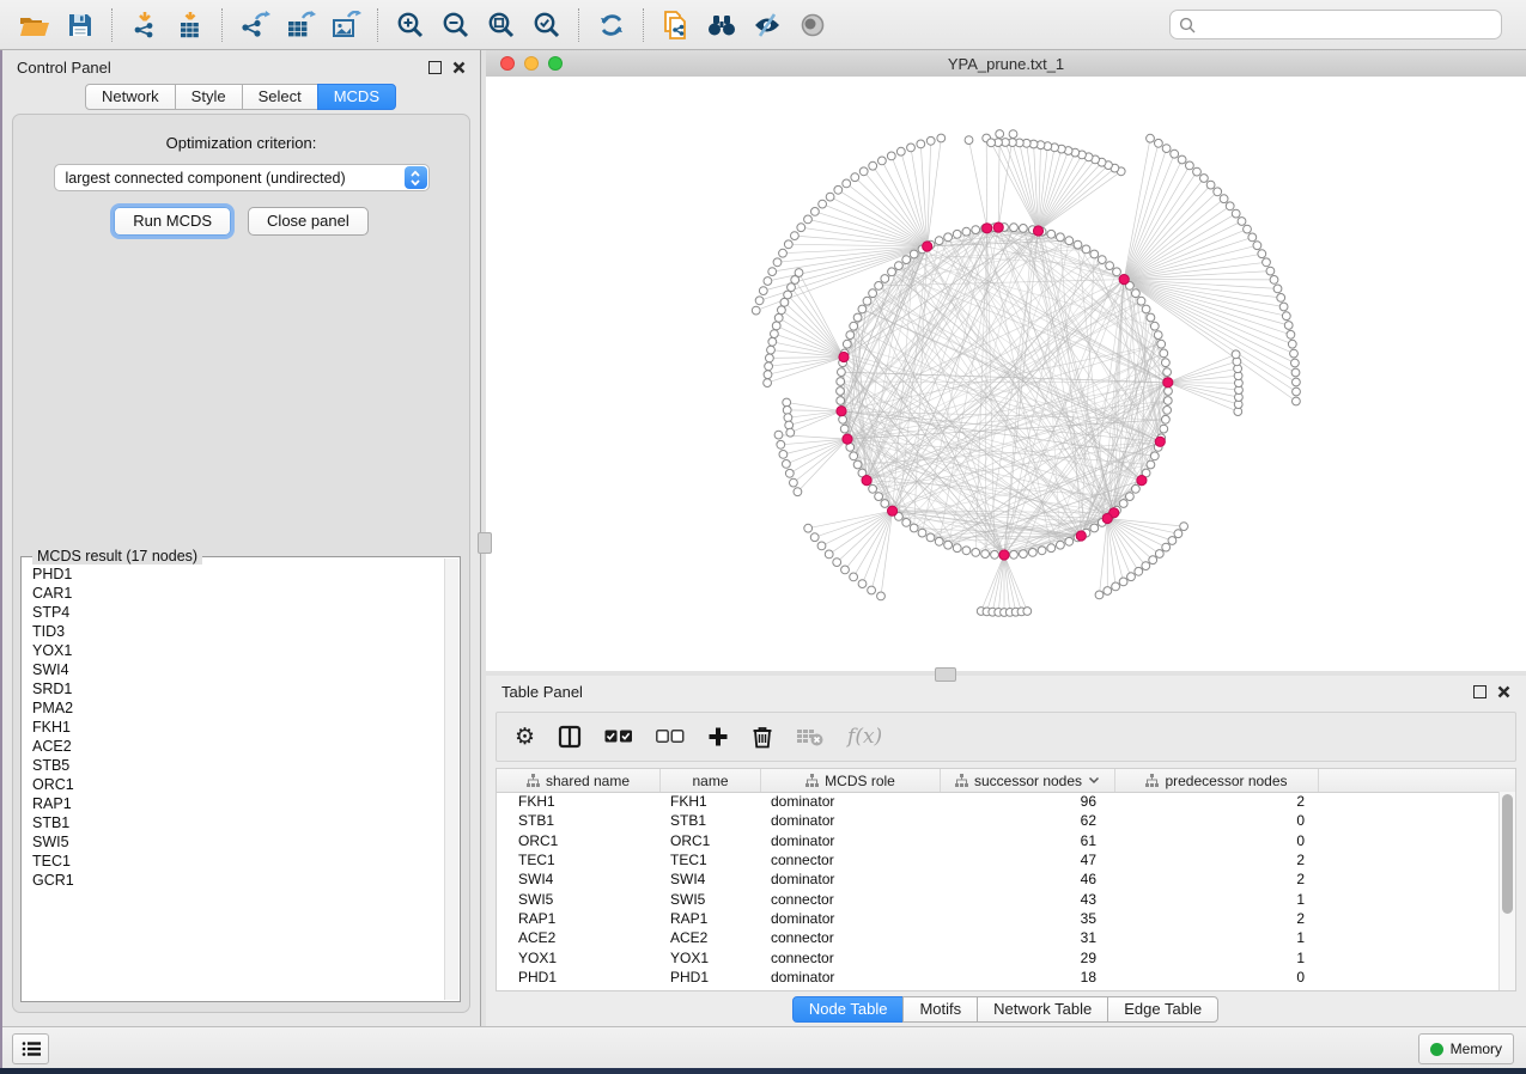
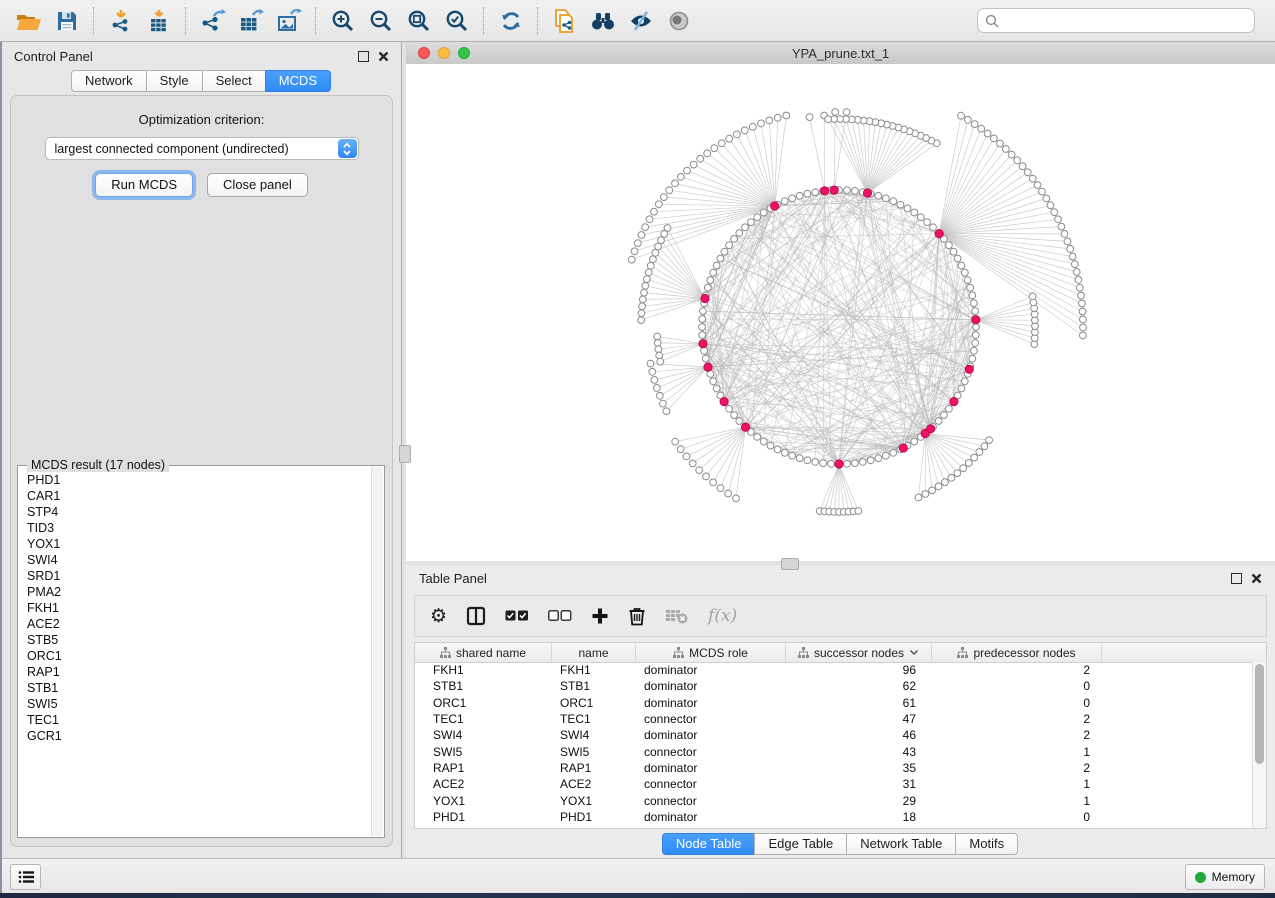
  Control Panel
  Network
  Style
  Select
  MCDS
  Optimization criterion:
  largest connected component (undirected)
  Run MCDS
  Close panel
  MCDS result (17 nodes)
  PHD1
  CAR1
  STP4
  TID3
  YOX1
  SWI4
  SRD1
  PMA2
  FKH1
  ACE2
  STB5
  ORC1
  RAP1
  STB1
  SWI5
  TEC1
  GCR1
  YPA_prune.txt_1
  Table Panel
  ⚙
  f(x)
  shared name
  name
  MCDS role
  successor nodes
  predecessor nodes
  FKH1
  FKH1
  dominator
  96
  2
  STB1
  STB1
  dominator
  62
  0
  ORC1
  ORC1
  dominator
  61
  0
  TEC1
  TEC1
  connector
  47
  2
  SWI4
  SWI4
  dominator
  46
  2
  SWI5
  SWI5
  connector
  43
  1
  RAP1
  RAP1
  dominator
  35
  2
  ACE2
  ACE2
  connector
  31
  1
  YOX1
  YOX1
  connector
  29
  1
  PHD1
  PHD1
  dominator
  18
  0
  Node Table
- Motifs
+ Edge Table
  Network Table
- Edge Table
+ Motifs
  Memory
